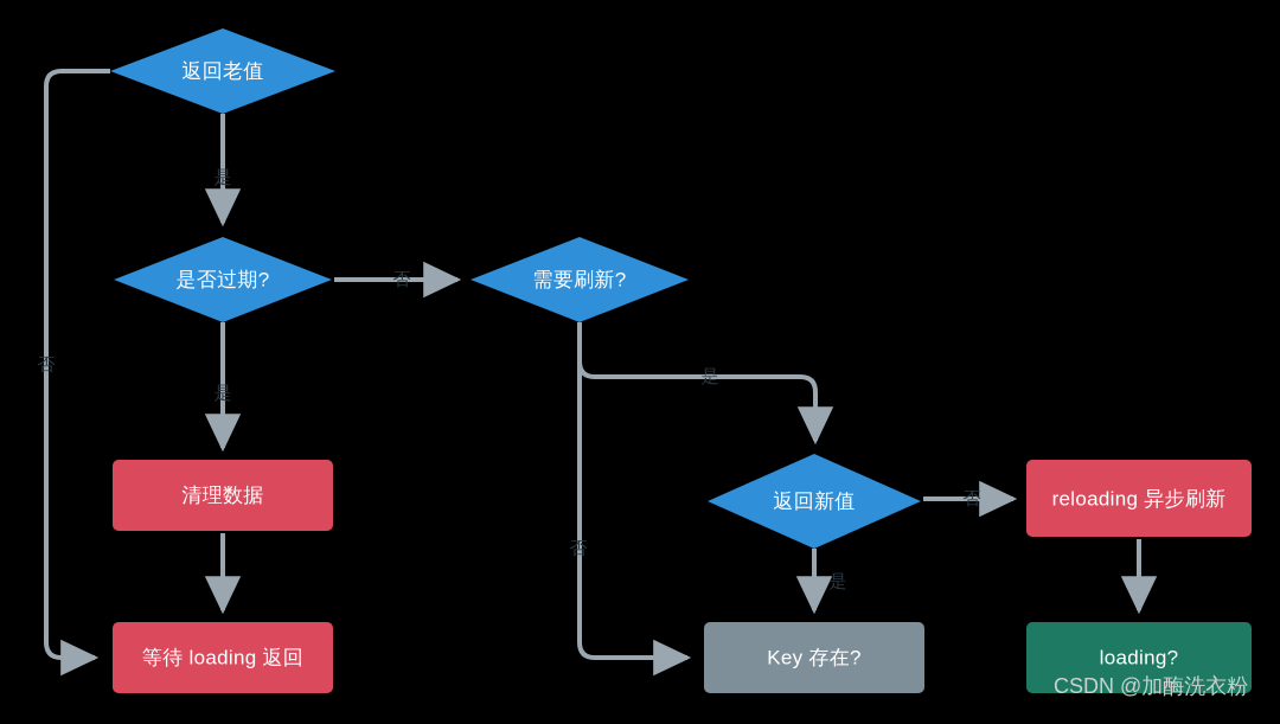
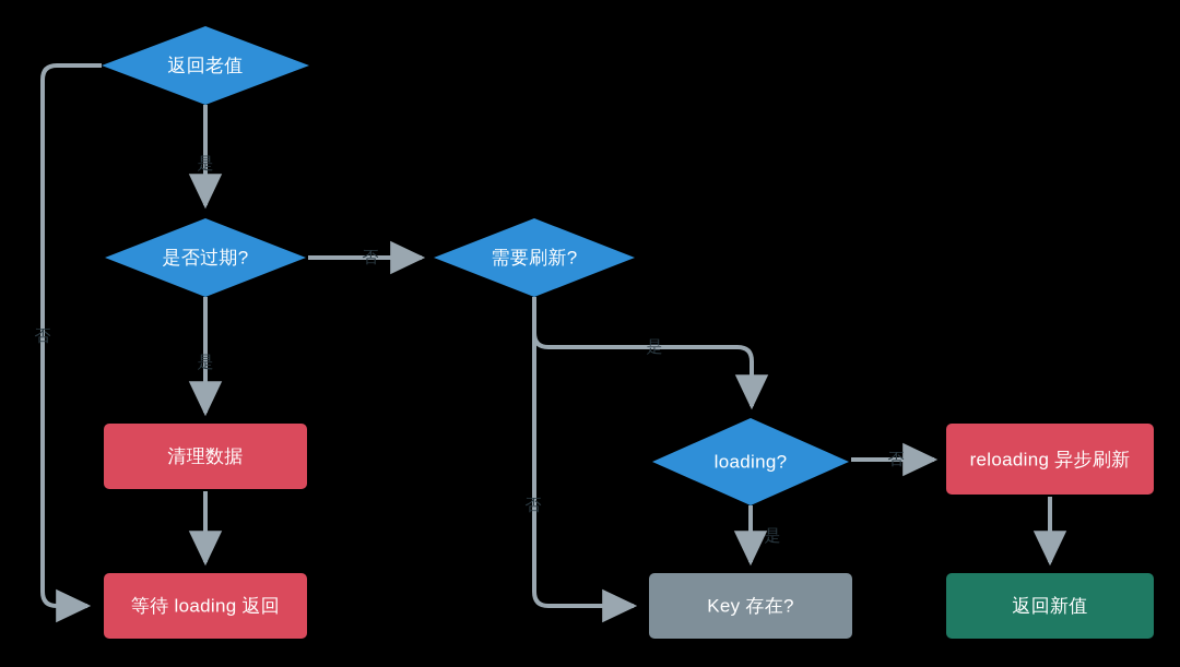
  返回老值
  是否过期?
  需要刷新?
- 返回新值
+ loading?
  清理数据
  等待 loading 返回
  reloading 异步刷新
  Key 存在?
- loading?
+ 返回新值
  是
  否
  是
  否
  是
  否
  是
  否
- CSDN @加酶洗衣粉
